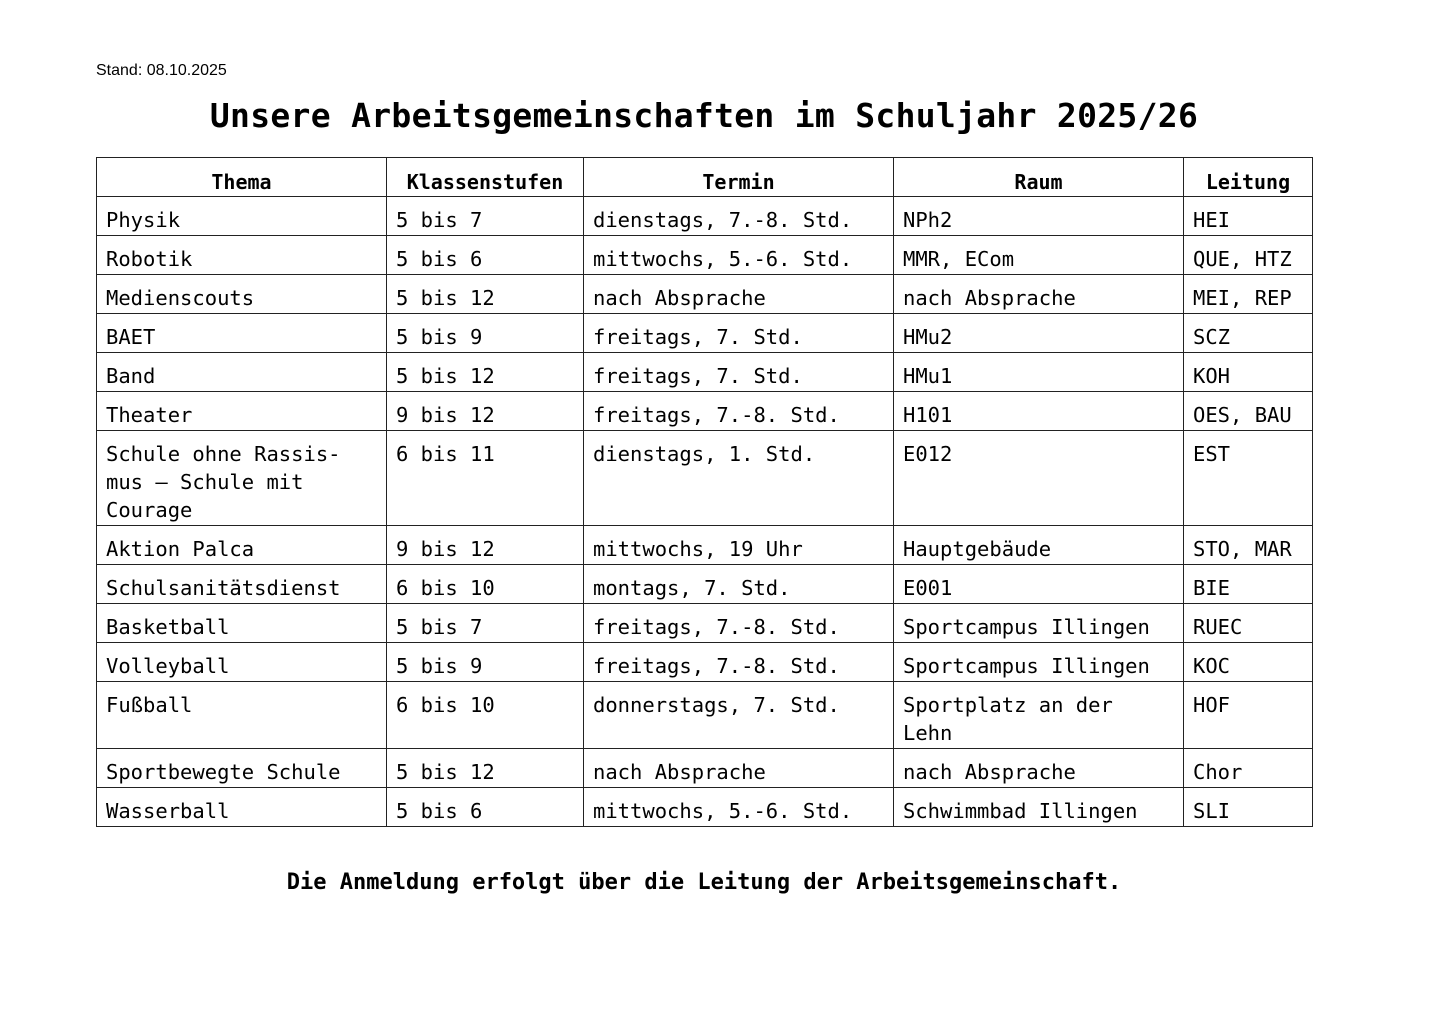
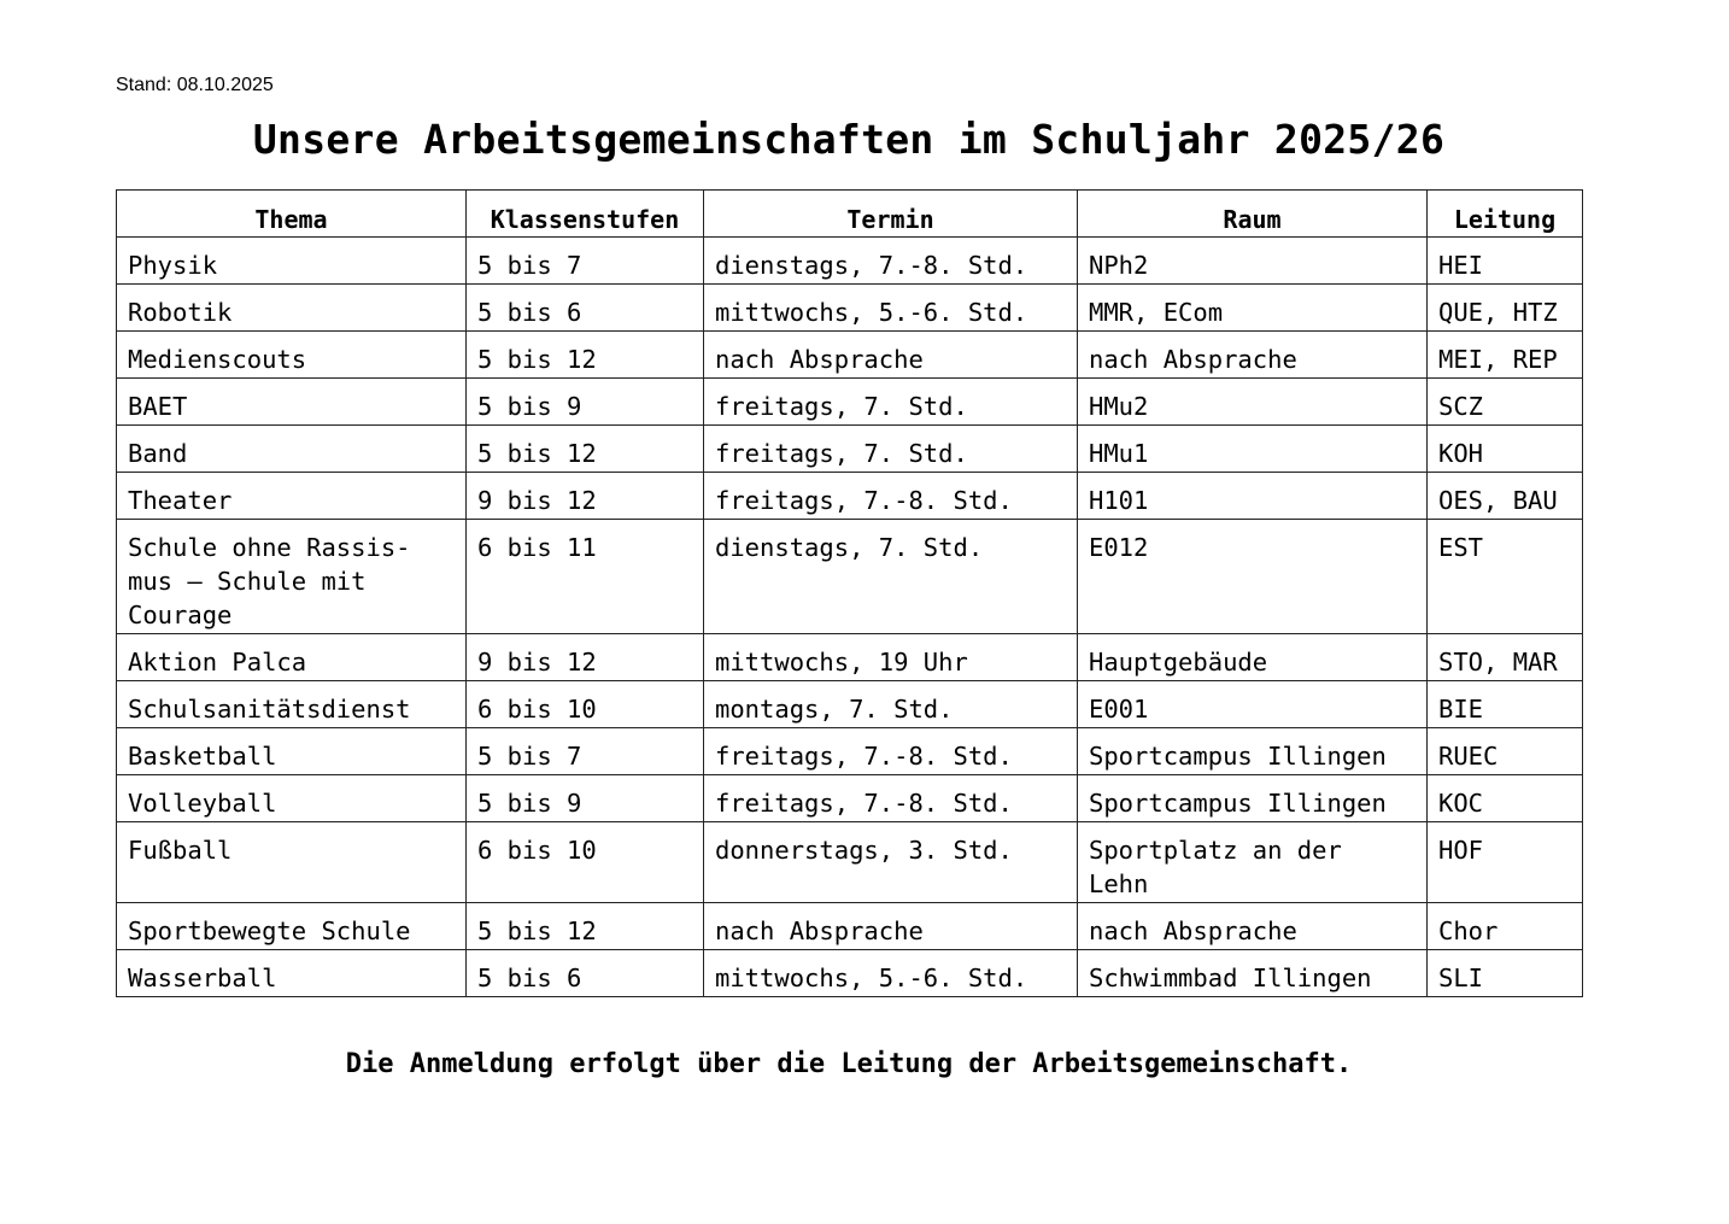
  Stand: 08.10.2025
  Unsere Arbeitsgemeinschaften im Schuljahr 2025/26
  Thema	Klassenstufen	Termin	Raum	Leitung
  Physik	5 bis 7	dienstags, 7.-8. Std.	NPh2	HEI
  Robotik	5 bis 6	mittwochs, 5.-6. Std.	MMR, ECom	QUE, HTZ
  Medienscouts	5 bis 12	nach Absprache	nach Absprache	MEI, REP
  BAET	5 bis 9	freitags, 7. Std.	HMu2	SCZ
  Band	5 bis 12	freitags, 7. Std.	HMu1	KOH
  Theater	9 bis 12	freitags, 7.-8. Std.	H101	OES, BAU
- Schule ohne Rassis- mus – Schule mit Courage	6 bis 11	dienstags, 1. Std.	E012	EST
+ Schule ohne Rassis- mus – Schule mit Courage	6 bis 11	dienstags, 7. Std.	E012	EST
  Aktion Palca	9 bis 12	mittwochs, 19 Uhr	Hauptgebäude	STO, MAR
  Schulsanitätsdienst	6 bis 10	montags, 7. Std.	E001	BIE
  Basketball	5 bis 7	freitags, 7.-8. Std.	Sportcampus Illingen	RUEC
  Volleyball	5 bis 9	freitags, 7.-8. Std.	Sportcampus Illingen	KOC
- Fußball	6 bis 10	donnerstags, 7. Std.	Sportplatz an der Lehn	HOF
+ Fußball	6 bis 10	donnerstags, 3. Std.	Sportplatz an der Lehn	HOF
  Sportbewegte Schule	5 bis 12	nach Absprache	nach Absprache	Chor
  Wasserball	5 bis 6	mittwochs, 5.-6. Std.	Schwimmbad Illingen	SLI
  Die Anmeldung erfolgt über die Leitung der Arbeitsgemeinschaft.
